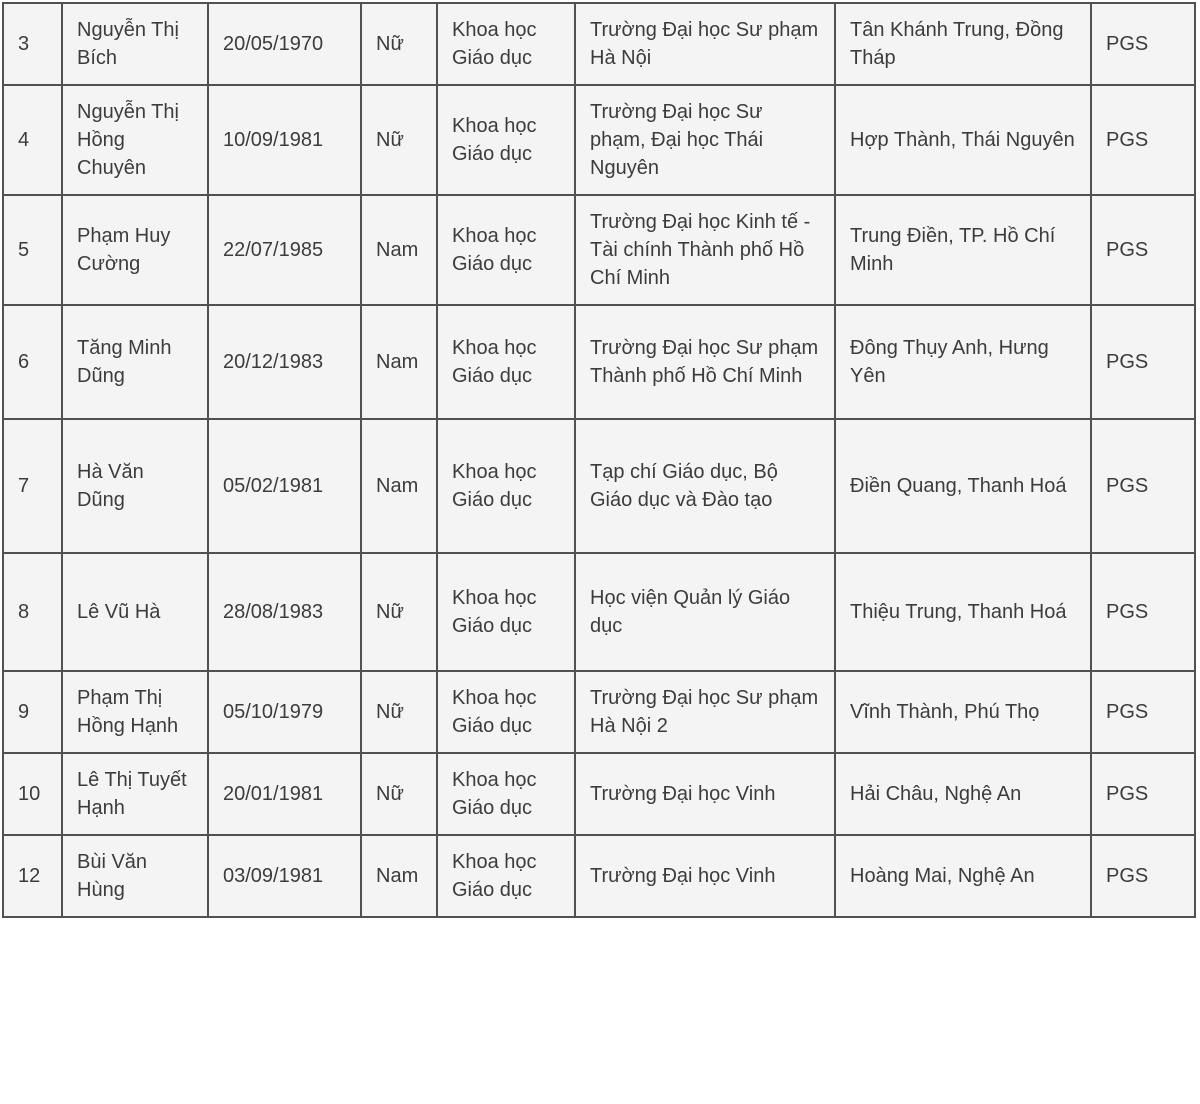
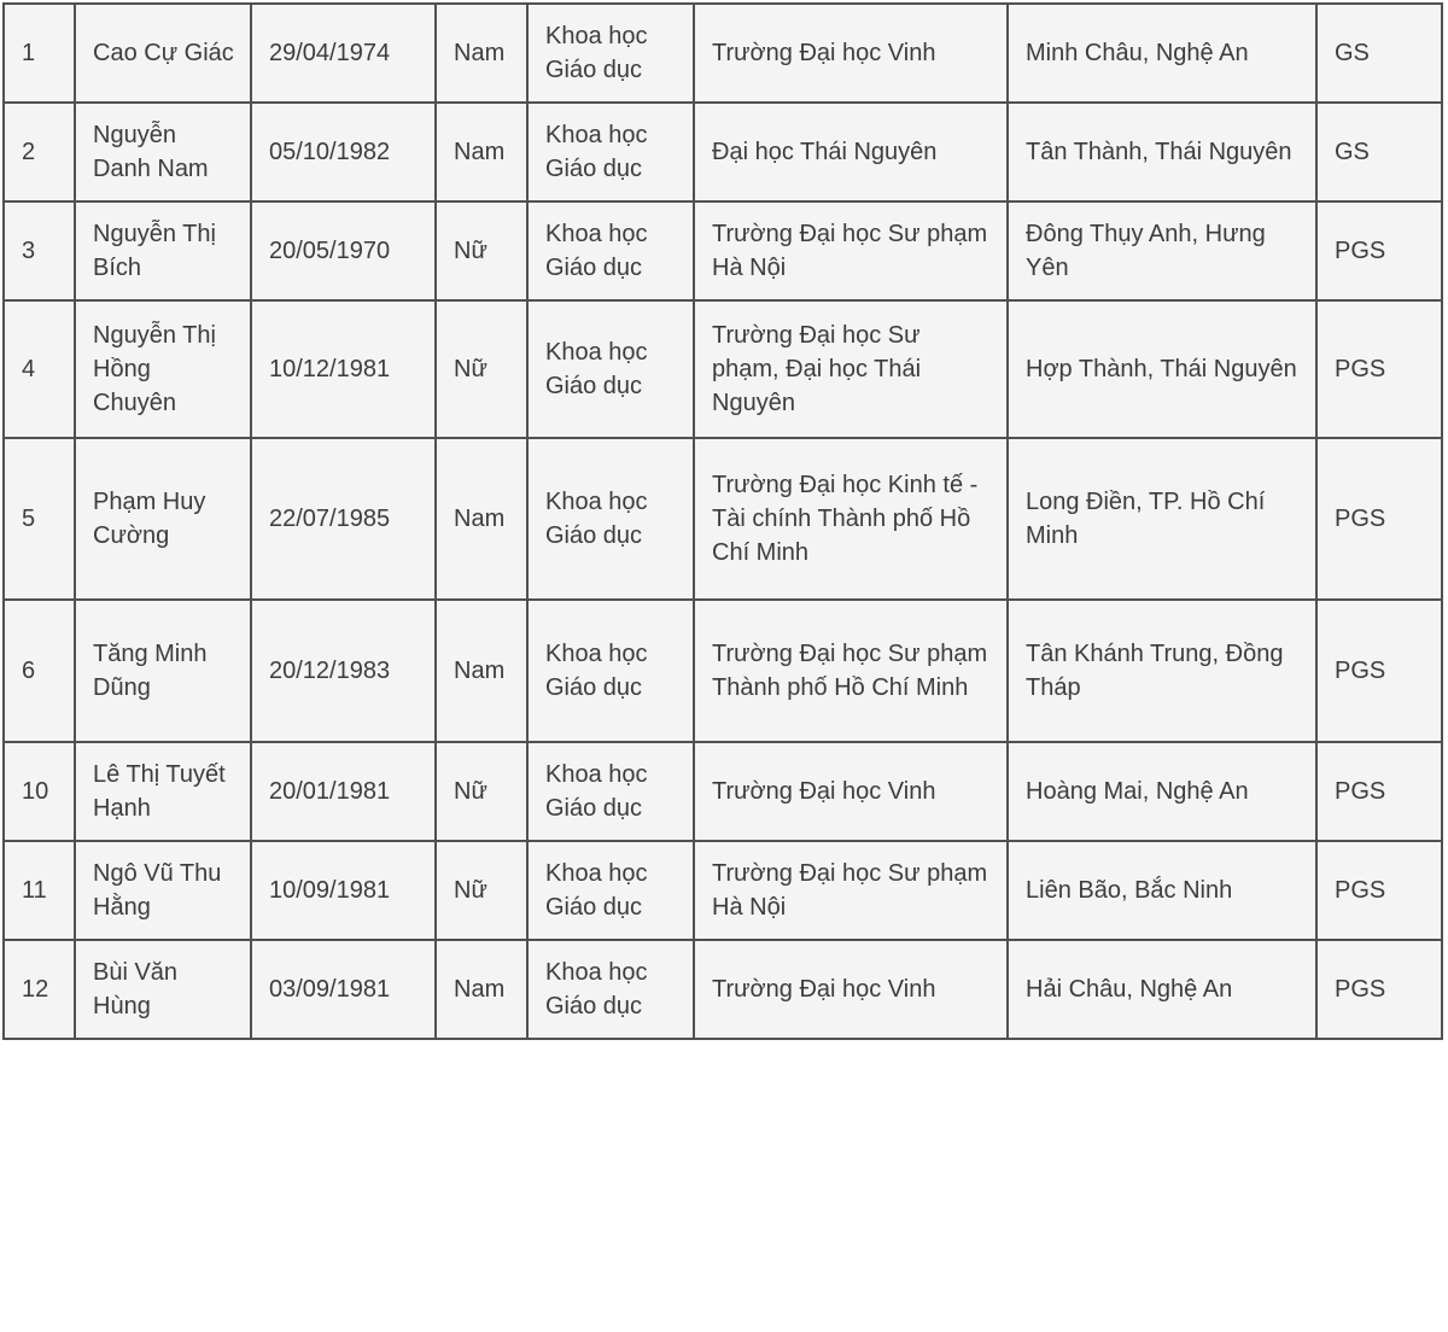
+ 1	Cao Cự Giác	29/04/1974	Nam	Khoa học Giáo dục	Trường Đại học Vinh	Minh Châu, Nghệ An	GS
+ 2	Nguyễn Danh Nam	05/10/1982	Nam	Khoa học Giáo dục	Đại học Thái Nguyên	Tân Thành, Thái Nguyên	GS
- 3	Nguyễn Thị Bích	20/05/1970	Nữ	Khoa học Giáo dục	Trường Đại học Sư phạm Hà Nội	Tân Khánh Trung, Đồng Tháp	PGS
+ 3	Nguyễn Thị Bích	20/05/1970	Nữ	Khoa học Giáo dục	Trường Đại học Sư phạm Hà Nội	Đông Thụy Anh, Hưng Yên	PGS
- 4	Nguyễn Thị Hồng Chuyên	10/09/1981	Nữ	Khoa học Giáo dục	Trường Đại học Sư phạm, Đại học Thái Nguyên	Hợp Thành, Thái Nguyên	PGS
+ 4	Nguyễn Thị Hồng Chuyên	10/12/1981	Nữ	Khoa học Giáo dục	Trường Đại học Sư phạm, Đại học Thái Nguyên	Hợp Thành, Thái Nguyên	PGS
- 5	Phạm Huy Cường	22/07/1985	Nam	Khoa học Giáo dục	Trường Đại học Kinh tế - Tài chính Thành phố Hồ Chí Minh	Trung Điền, TP. Hồ Chí Minh	PGS
+ 5	Phạm Huy Cường	22/07/1985	Nam	Khoa học Giáo dục	Trường Đại học Kinh tế - Tài chính Thành phố Hồ Chí Minh	Long Điền, TP. Hồ Chí Minh	PGS
- 6	Tăng Minh Dũng	20/12/1983	Nam	Khoa học Giáo dục	Trường Đại học Sư phạm Thành phố Hồ Chí Minh	Đông Thụy Anh, Hưng Yên	PGS
+ 6	Tăng Minh Dũng	20/12/1983	Nam	Khoa học Giáo dục	Trường Đại học Sư phạm Thành phố Hồ Chí Minh	Tân Khánh Trung, Đồng Tháp	PGS
- 7	Hà Văn Dũng	05/02/1981	Nam	Khoa học Giáo dục	Tạp chí Giáo dục, Bộ Giáo dục và Đào tạo	Điền Quang, Thanh Hoá	PGS
- 8	Lê Vũ Hà	28/08/1983	Nữ	Khoa học Giáo dục	Học viện Quản lý Giáo dục	Thiệu Trung, Thanh Hoá	PGS
- 9	Phạm Thị Hồng Hạnh	05/10/1979	Nữ	Khoa học Giáo dục	Trường Đại học Sư phạm Hà Nội 2	Vĩnh Thành, Phú Thọ	PGS
- 10	Lê Thị Tuyết Hạnh	20/01/1981	Nữ	Khoa học Giáo dục	Trường Đại học Vinh	Hải Châu, Nghệ An	PGS
+ 10	Lê Thị Tuyết Hạnh	20/01/1981	Nữ	Khoa học Giáo dục	Trường Đại học Vinh	Hoàng Mai, Nghệ An	PGS
+ 11	Ngô Vũ Thu Hằng	10/09/1981	Nữ	Khoa học Giáo dục	Trường Đại học Sư phạm Hà Nội	Liên Bão, Bắc Ninh	PGS
- 12	Bùi Văn Hùng	03/09/1981	Nam	Khoa học Giáo dục	Trường Đại học Vinh	Hoàng Mai, Nghệ An	PGS
+ 12	Bùi Văn Hùng	03/09/1981	Nam	Khoa học Giáo dục	Trường Đại học Vinh	Hải Châu, Nghệ An	PGS
